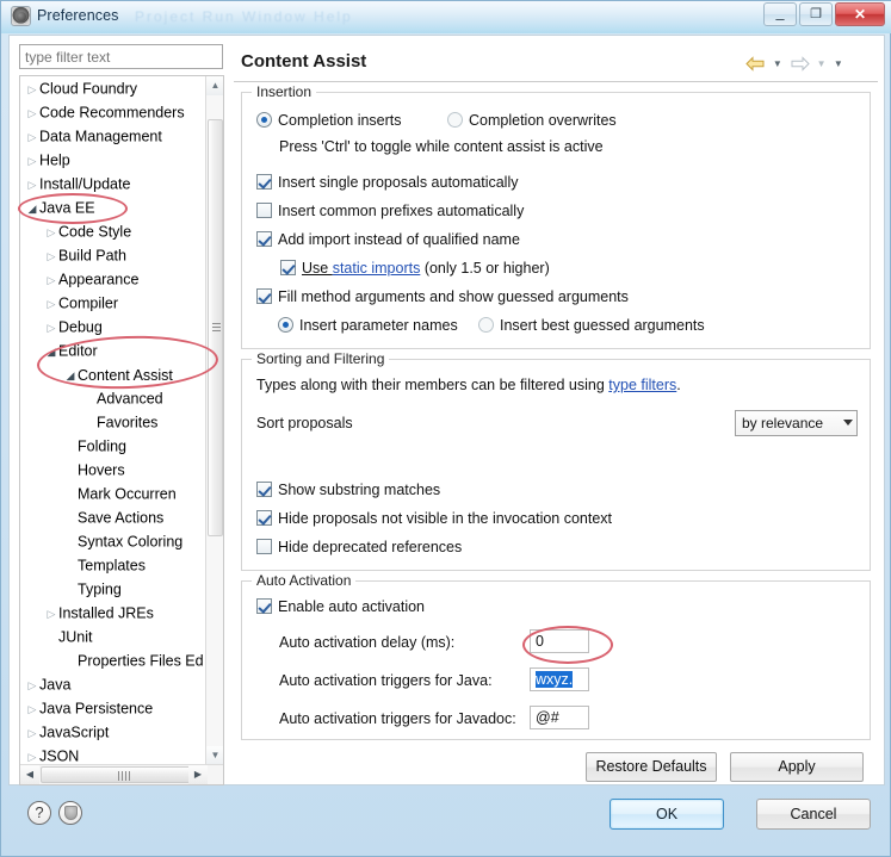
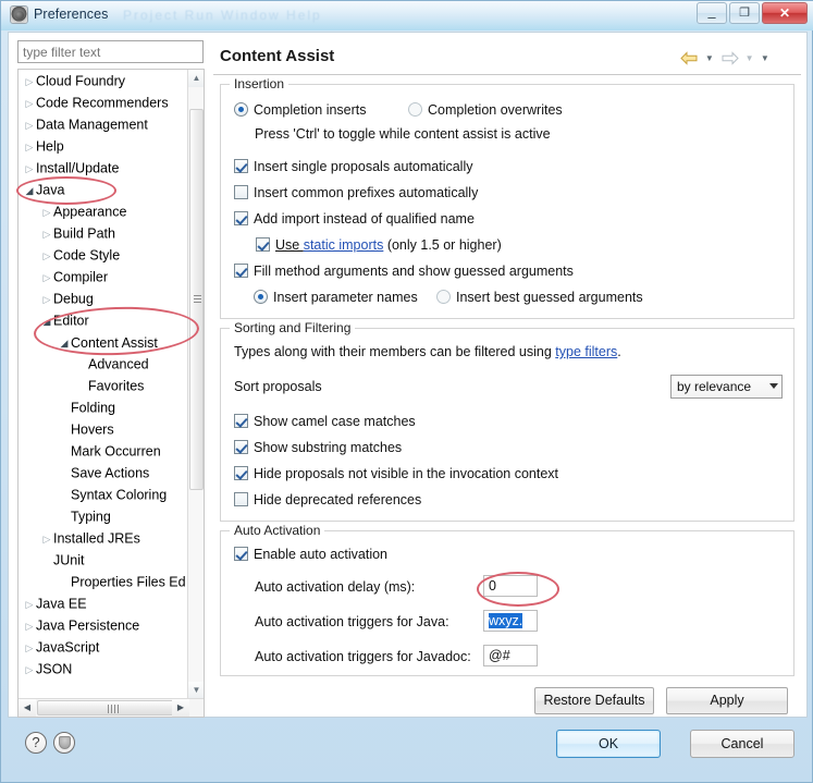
  Preferences
  Project Run Window Help
  –
  ❐
  ✕
  type filter text
  ▷ Cloud Foundry
  ▷ Code Recommenders
  ▷ Data Management
  ▷ Help
  ▷ Install/Update
- ◢ Java EE
+ ◢ Java
- ▷ Code Style
+ ▷ Appearance
  ▷ Build Path
- ▷ Appearance
+ ▷ Code Style
  ▷ Compiler
  ▷ Debug
  ◢ Editor
  ◢ Content Assist
  Advanced
  Favorites
  Folding
  Hovers
  Mark Occurren
  Save Actions
  Syntax Coloring
- Templates
  Typing
  ▷ Installed JREs
  JUnit
  Properties Files Ed
- ▷ Java
+ ▷ Java EE
  ▷ Java Persistence
  ▷ JavaScript
  ▷ JSON
  ▲
  ▼
  ◀
  ▶
  Content Assist
  ▼ ▼ ▼
  Insertion
  Completion inserts
  Completion overwrites
  Press 'Ctrl' to toggle while content assist is active
  Insert single proposals automatically
  Insert common prefixes automatically
  Add import instead of qualified name
  Use static imports (only 1.5 or higher)
  Fill method arguments and show guessed arguments
  Insert parameter names
  Insert best guessed arguments
  Sorting and Filtering
  Types along with their members can be filtered using type filters.
  Sort proposals
  by relevance
+ Show camel case matches
  Show substring matches
  Hide proposals not visible in the invocation context
  Hide deprecated references
  Auto Activation
  Enable auto activation
  Auto activation delay (ms):
  0
  Auto activation triggers for Java:
  wxyz.
  Auto activation triggers for Javadoc:
  @#
  Restore Defaults
  Apply
  ?
  OK
  Cancel
